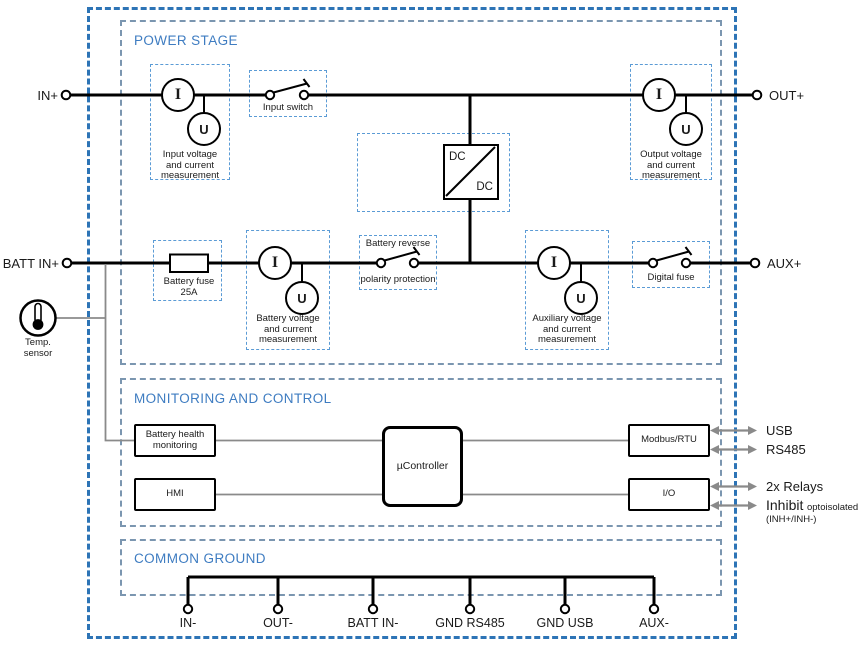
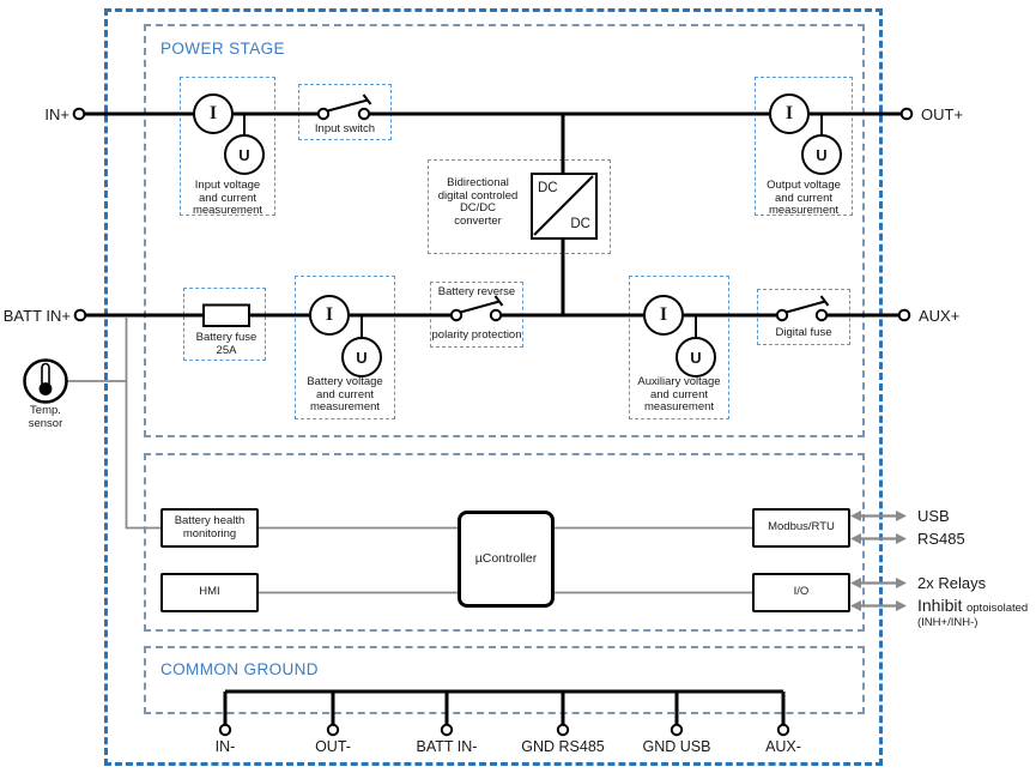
  I
  U
  I
  U
  I
  U
  I
  U
  DC
  DC
  Battery health
  monitoring
  HMI
  µController
  Modbus/RTU
  I/O
  POWER STAGE
- MONITORING AND CONTROL
  COMMON GROUND
  IN+
  BATT IN+
  OUT+
  AUX+
  Input voltage
  and current
  measurement
  Input switch
+ Bidirectional
+ digital controled
+ DC/DC
+ converter
  Output voltage
  and current
  measurement
  Battery fuse
  25A
  Battery voltage
  and current
  measurement
  Battery reverse
  polarity protection
  Auxiliary voltage
  and current
  measurement
  Digital fuse
  Temp.
  sensor
  USB
  RS485
  2x Relays
  Inhibit optoisolated
  (INH+/INH-)
  IN-
  OUT-
  BATT IN-
  GND RS485
  GND USB
  AUX-
